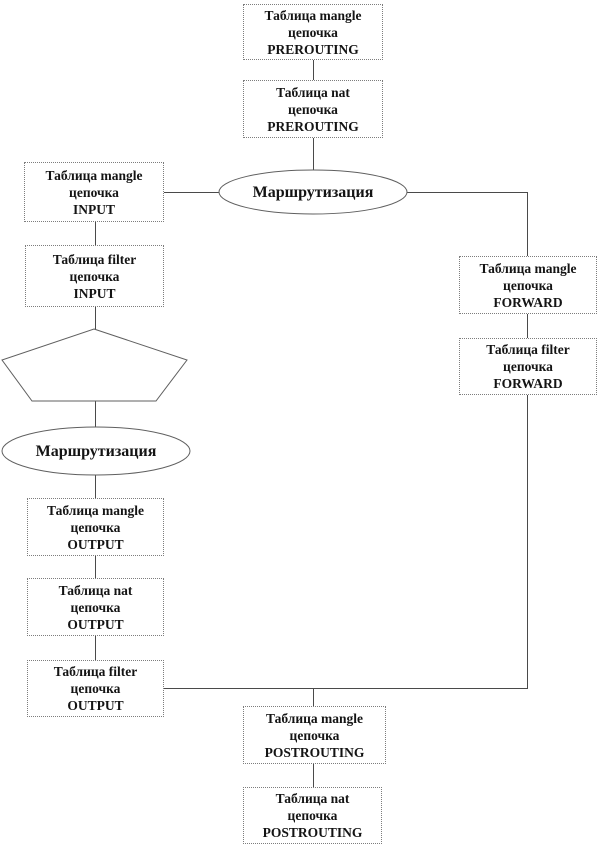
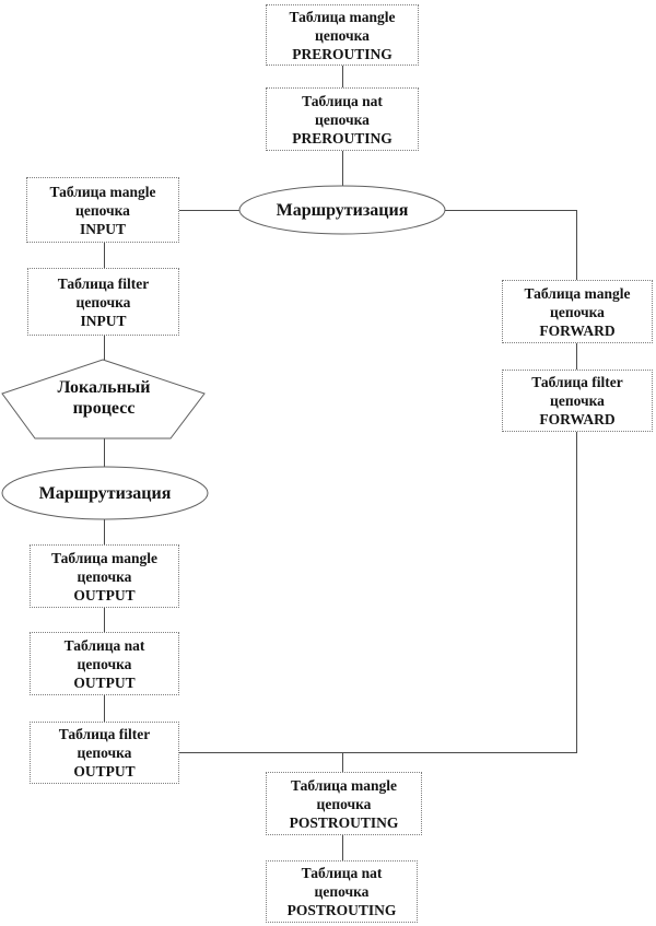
  Таблица mangle
  цепочка
  PREROUTING
  Таблица nat
  цепочка
  PREROUTING
  Таблица mangle
  цепочка
  INPUT
  Таблица filter
  цепочка
  INPUT
  Таблица mangle
  цепочка
  OUTPUT
  Таблица nat
  цепочка
  OUTPUT
  Таблица filter
  цепочка
  OUTPUT
  Таблица mangle
  цепочка
  FORWARD
  Таблица filter
  цепочка
  FORWARD
  Таблица mangle
  цепочка
  POSTROUTING
  Таблица nat
  цепочка
  POSTROUTING
  Маршрутизация
  Маршрутизация
+ Локальный
+ процесс
